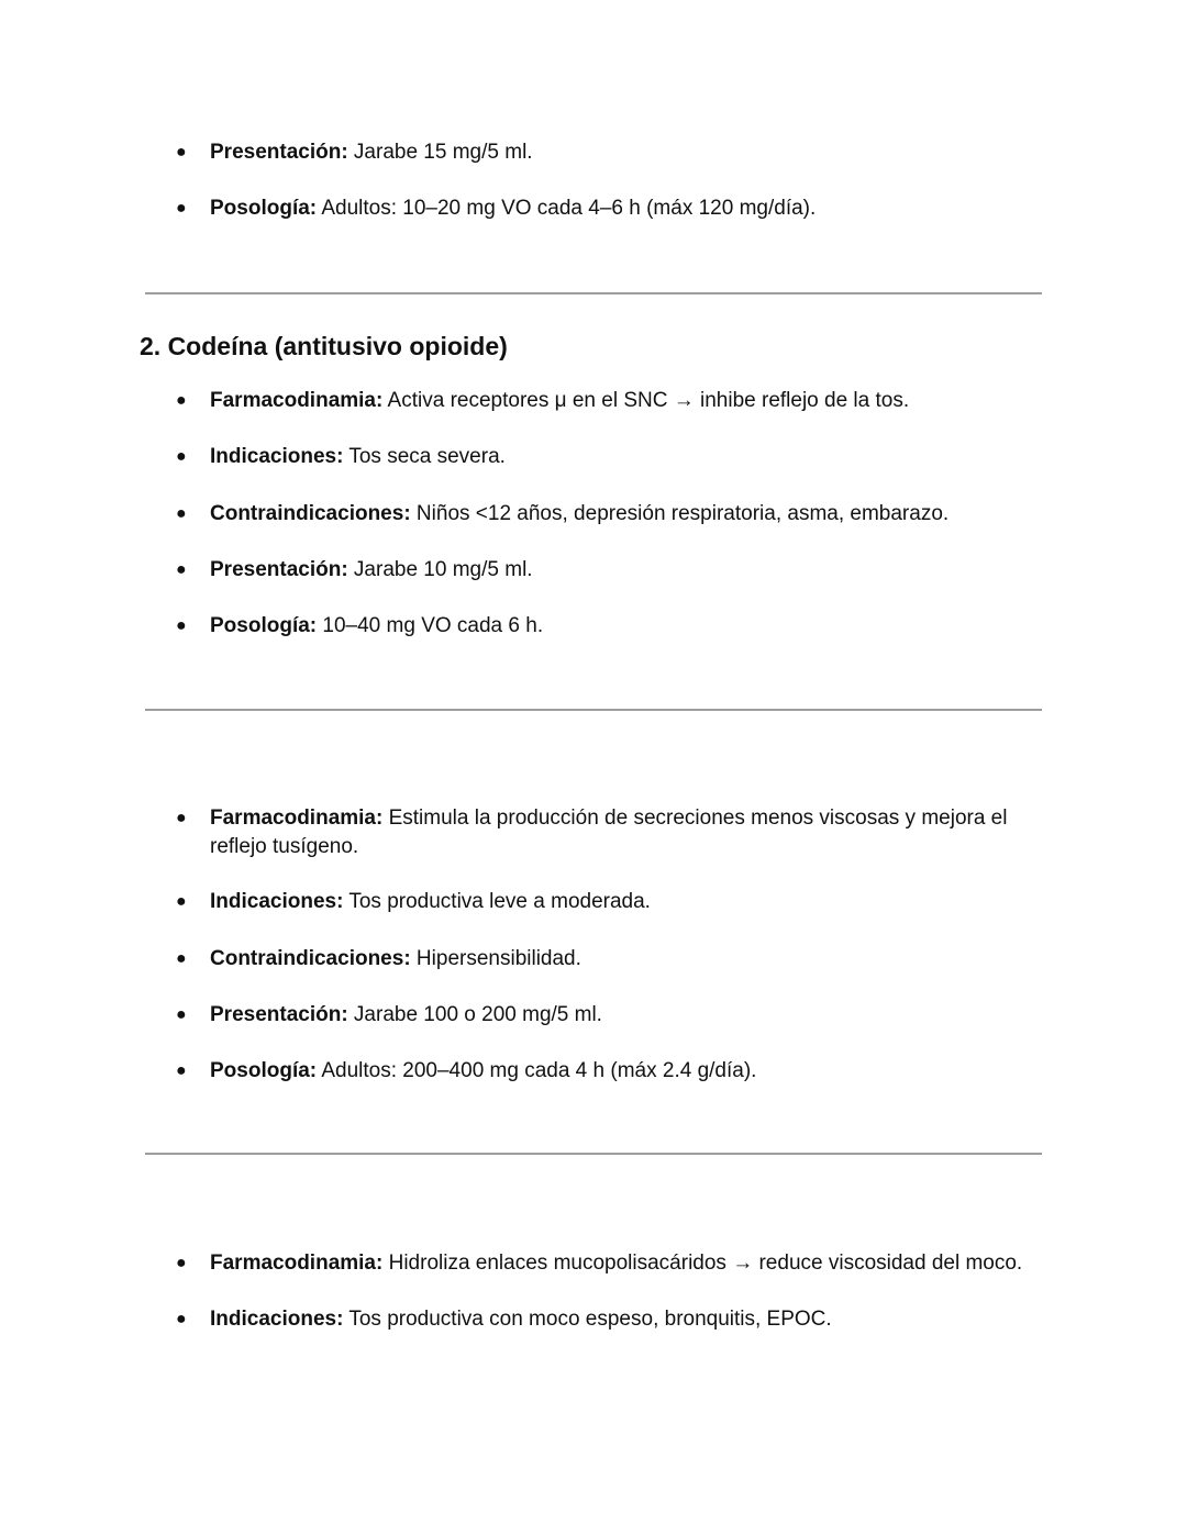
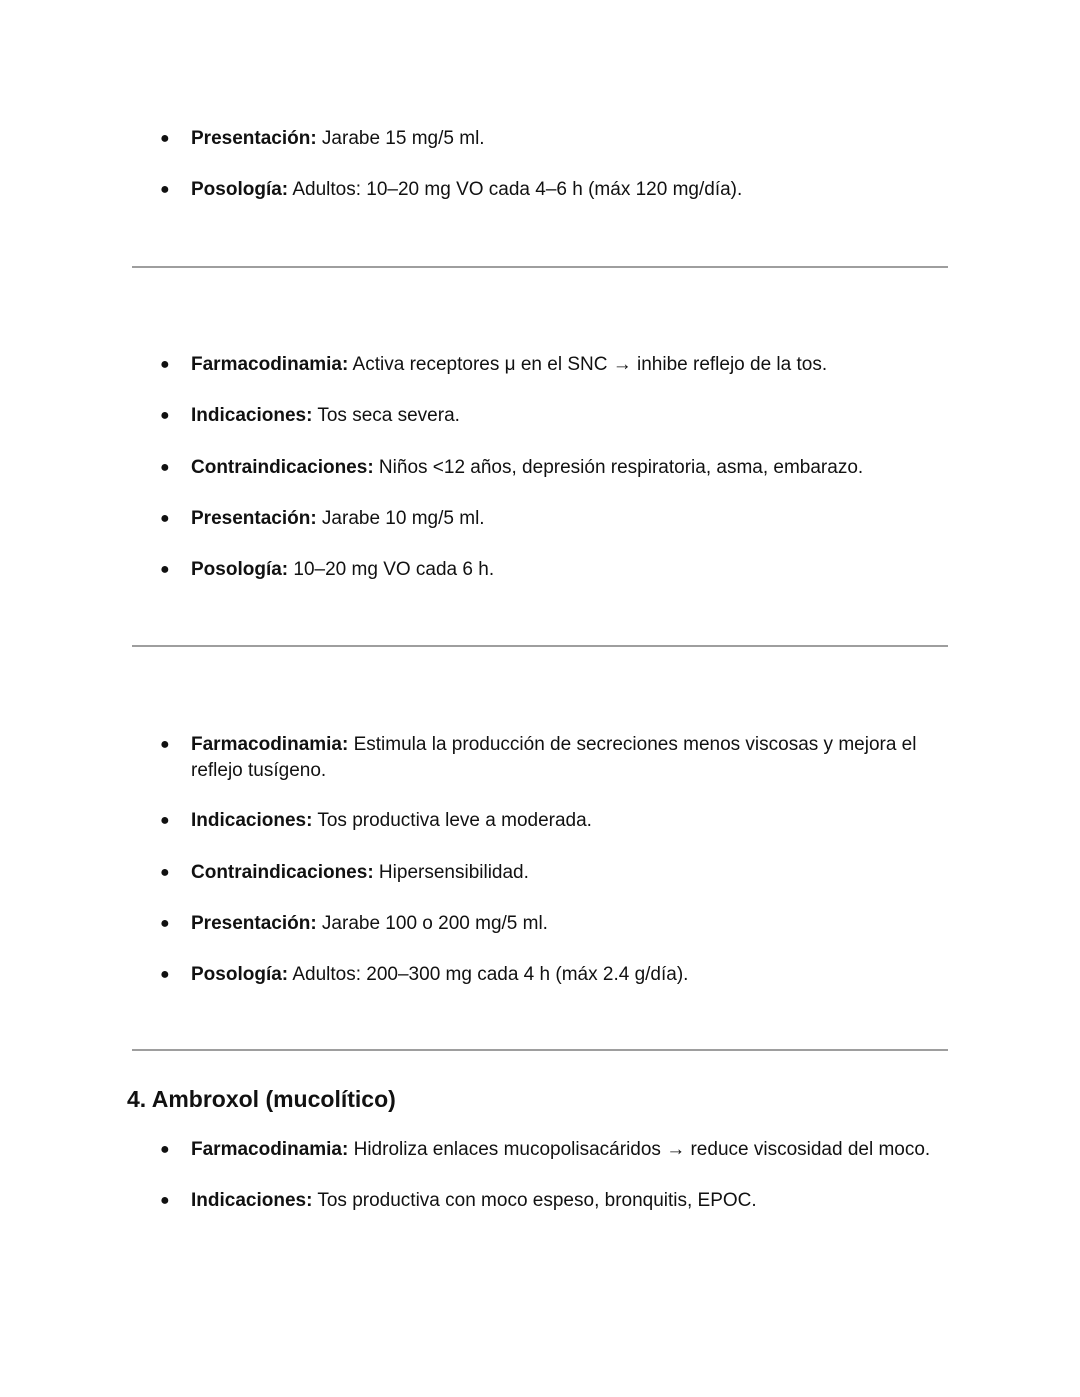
  ●
  Presentación: Jarabe 15 mg/5 ml.
  ●
  Posología: Adultos: 10–20 mg VO cada 4–6 h (máx 120 mg/día).
- 2. Codeína (antitusivo opioide)
  ●
  Farmacodinamia: Activa receptores μ en el SNC → inhibe reflejo de la tos.
  ●
  Indicaciones: Tos seca severa.
  ●
  Contraindicaciones: Niños <12 años, depresión respiratoria, asma, embarazo.
  ●
  Presentación: Jarabe 10 mg/5 ml.
  ●
- Posología: 10–40 mg VO cada 6 h.
+ Posología: 10–20 mg VO cada 6 h.
  ●
  Farmacodinamia: Estimula la producción de secreciones menos viscosas y mejora el reflejo tusígeno.
  ●
  Indicaciones: Tos productiva leve a moderada.
  ●
  Contraindicaciones: Hipersensibilidad.
  ●
  Presentación: Jarabe 100 o 200 mg/5 ml.
  ●
- Posología: Adultos: 200–400 mg cada 4 h (máx 2.4 g/día).
+ Posología: Adultos: 200–300 mg cada 4 h (máx 2.4 g/día).
+ 4. Ambroxol (mucolítico)
  ●
  Farmacodinamia: Hidroliza enlaces mucopolisacáridos → reduce viscosidad del moco.
  ●
  Indicaciones: Tos productiva con moco espeso, bronquitis, EPOC.
